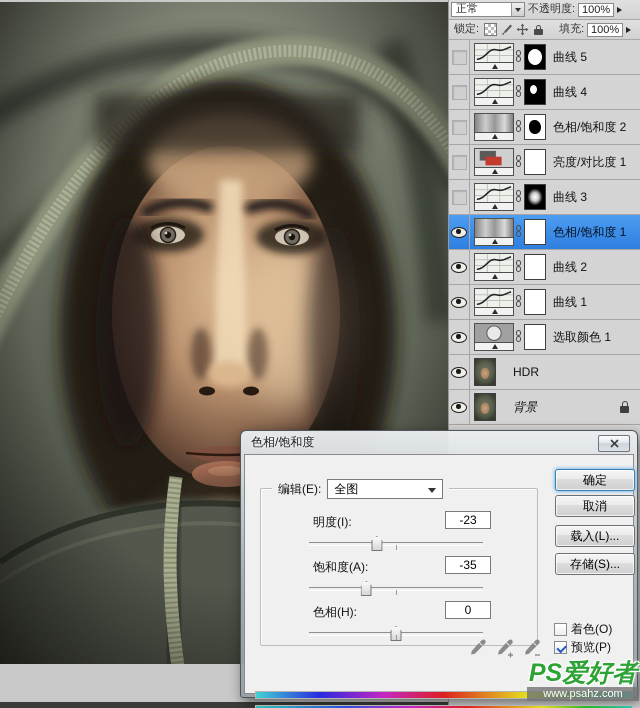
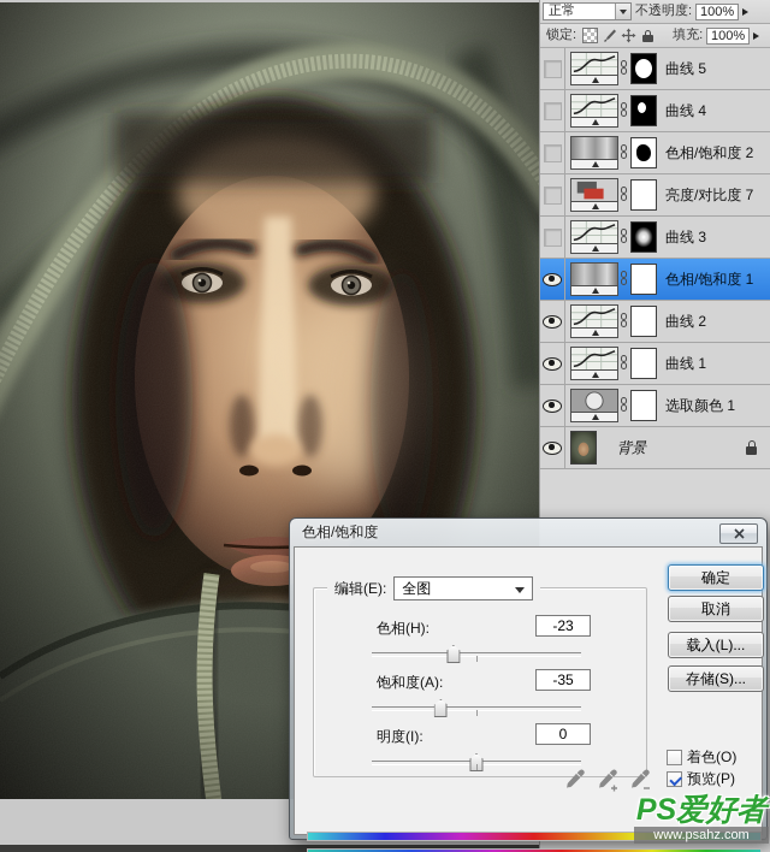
  正常
  不透明度:
  100%
  锁定:
  填充:
  100%
  曲线 5
  曲线 4
  色相/饱和度 2
- 亮度/对比度 1
+ 亮度/对比度 7
  曲线 3
  色相/饱和度 1
  曲线 2
  曲线 1
  选取颜色 1
- HDR
  背景
  色相/饱和度
  编辑(E):
  全图
- 明度(I):
+ 色相(H):
  -23
  饱和度(A):
  -35
- 色相(H):
+ 明度(I):
  0
  确定
  取消
  载入(L)...
  存储(S)...
  着色(O)
  预览(P)
  PS爱好者
  www.psahz.com
